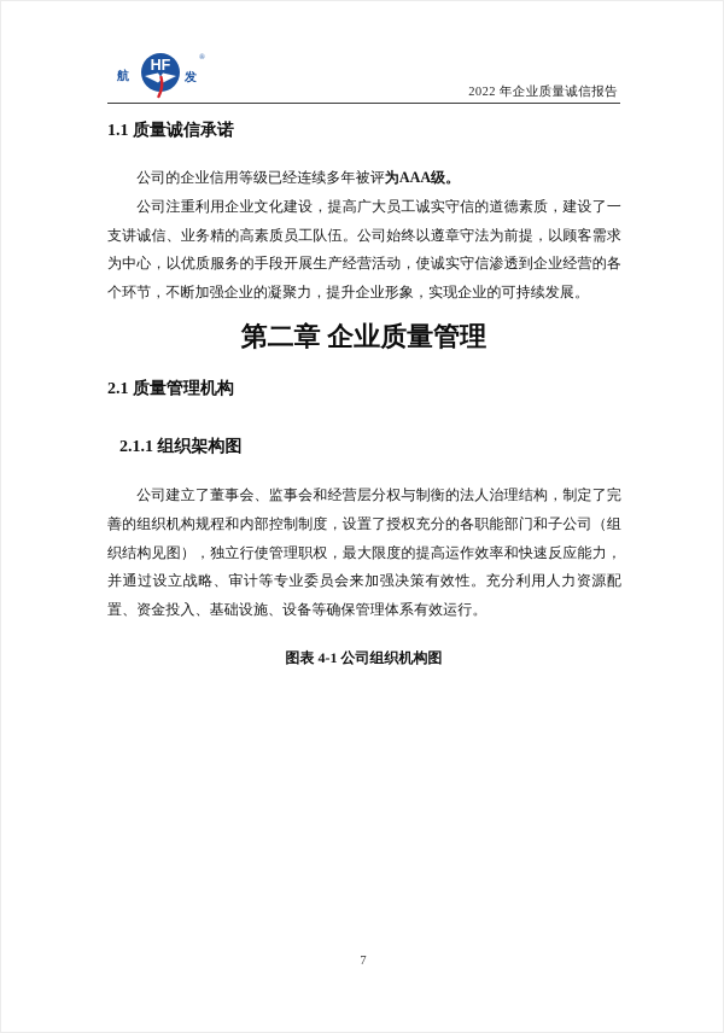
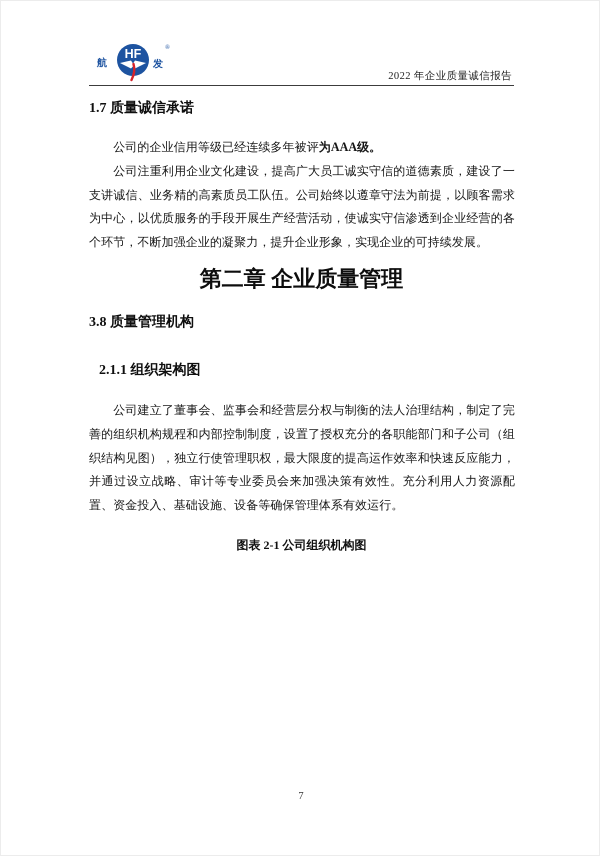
  航
  HF
  发
  2022 年企业质量诚信报告
- 1.1 质量诚信承诺
+ 1.7 质量诚信承诺
  公司的企业信用等级已经连续多年被评为AAA级。
  公司注重利用企业文化建设，提高广大员工诚实守信的道德素质，建设了一支讲诚信、业务精的高素质员工队伍。公司始终以遵章守法为前提，以顾客需求为中心，以优质服务的手段开展生产经营活动，使诚实守信渗透到企业经营的各个环节，不断加强企业的凝聚力，提升企业形象，实现企业的可持续发展。
  第二章 企业质量管理
- 2.1 质量管理机构
+ 3.8 质量管理机构
  2.1.1 组织架构图
  公司建立了董事会、监事会和经营层分权与制衡的法人治理结构，制定了完善的组织机构规程和内部控制制度，设置了授权充分的各职能部门和子公司（组织结构见图），独立行使管理职权，最大限度的提高运作效率和快速反应能力，并通过设立战略、审计等专业委员会来加强决策有效性。充分利用人力资源配置、资金投入、基础设施、设备等确保管理体系有效运行。
- 图表 4-1 公司组织机构图
+ 图表 2-1 公司组织机构图
  7
